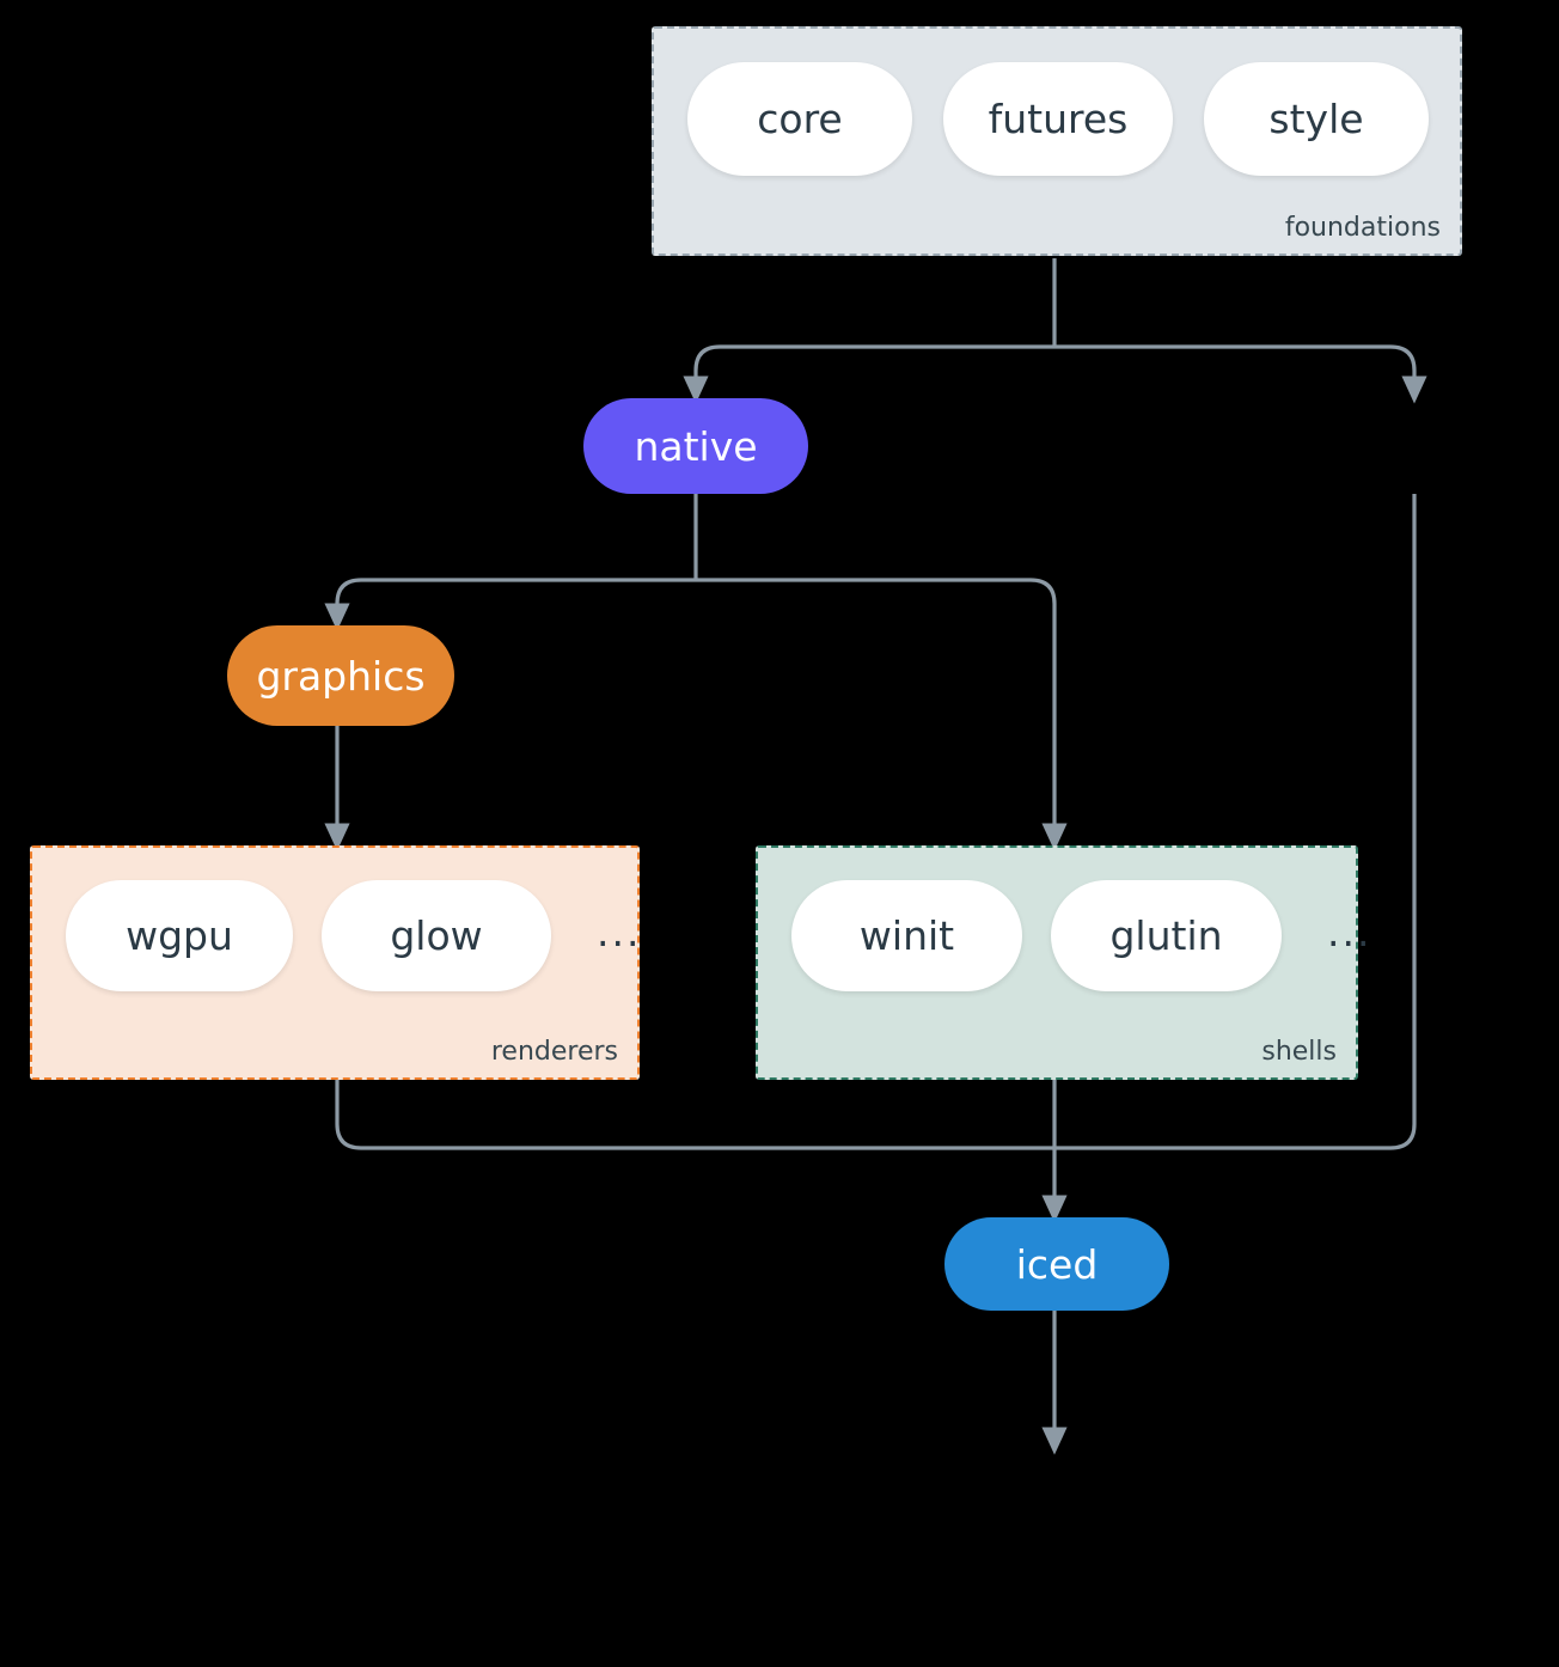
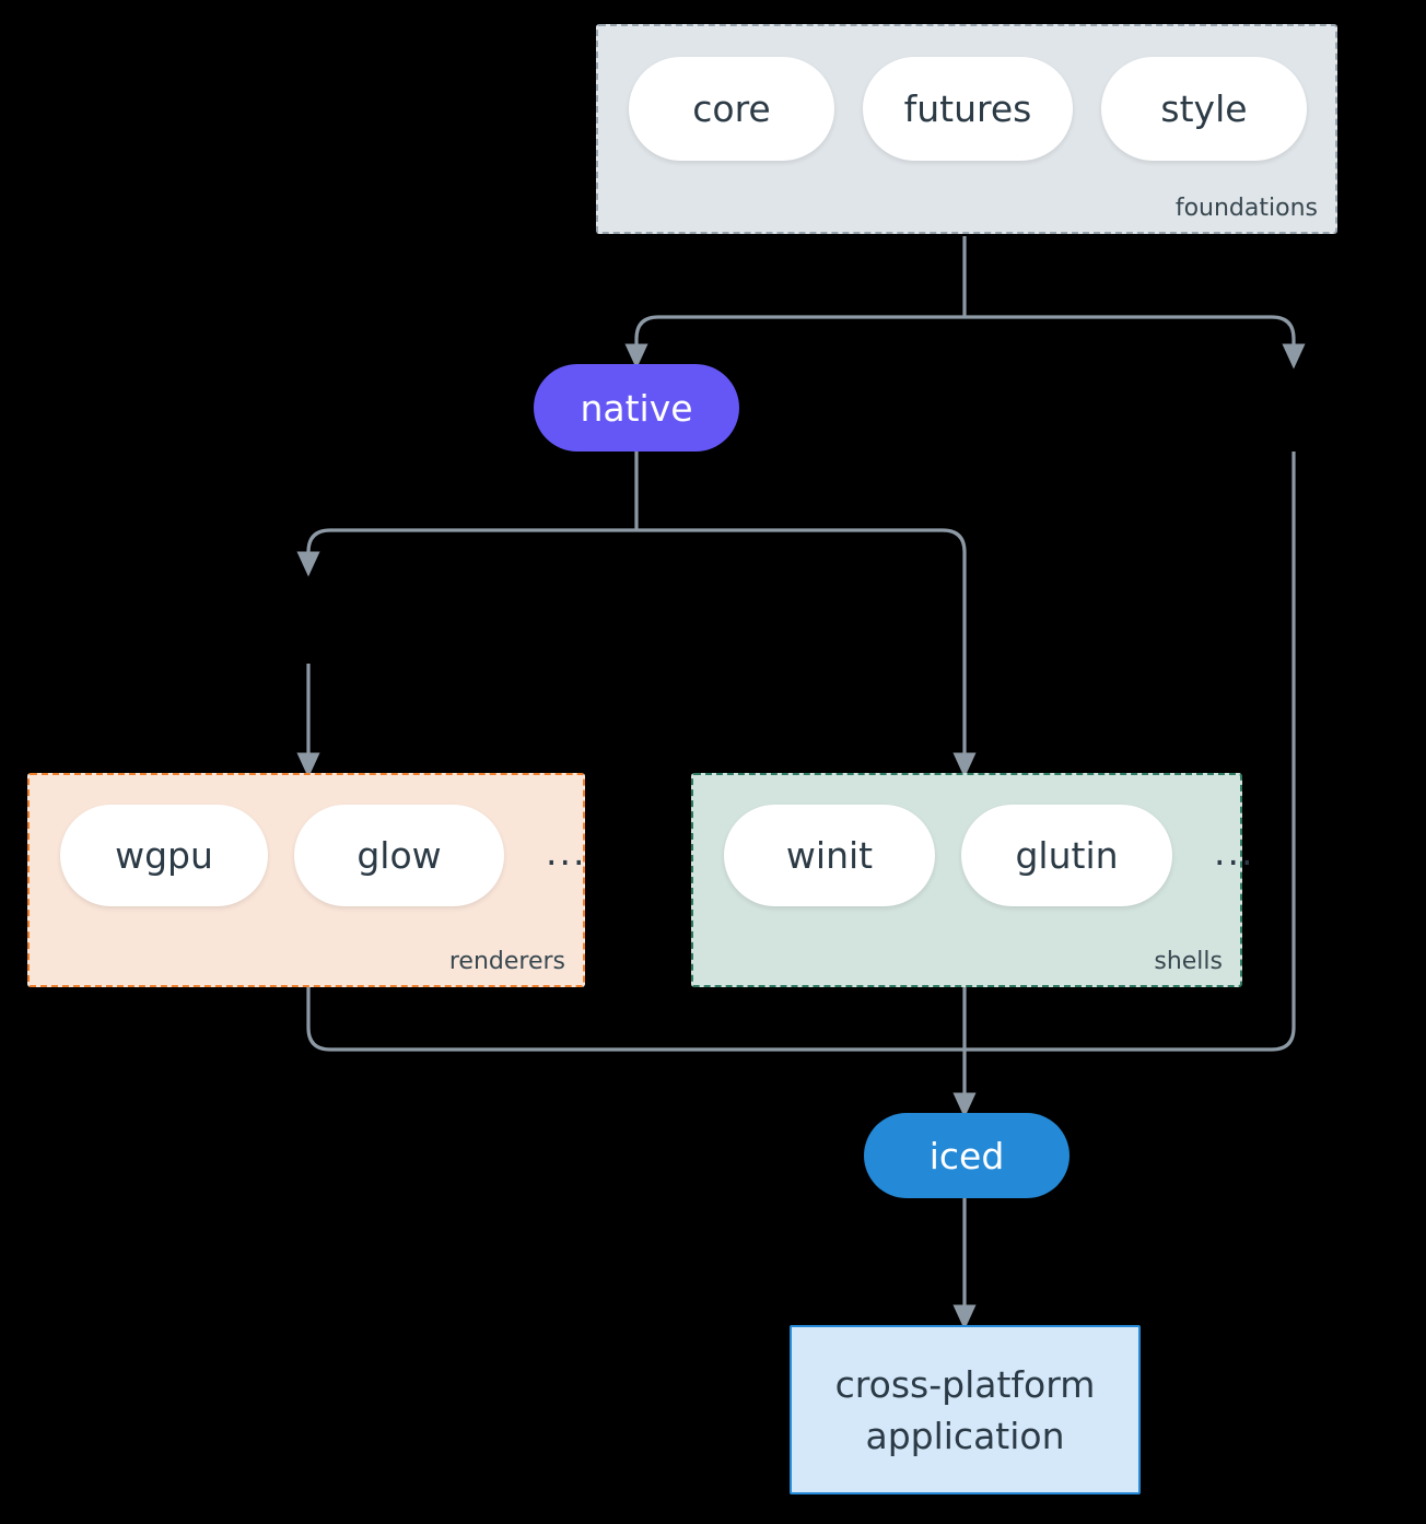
  core
  futures
  style
  foundations
  wgpu
  glow
  ...
  renderers
  winit
  glutin
  ...
  shells
  native
- graphics
  iced
+ cross-platform
+ application
